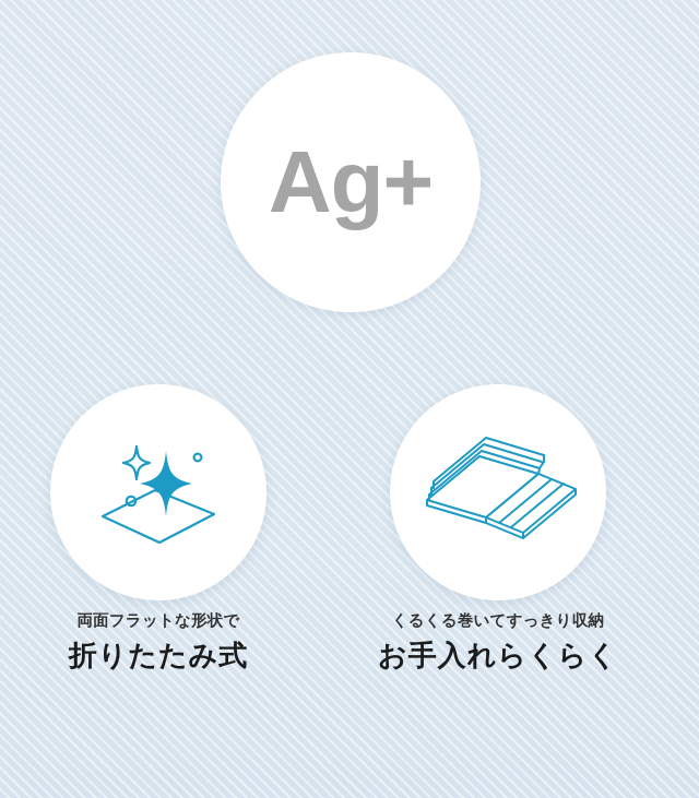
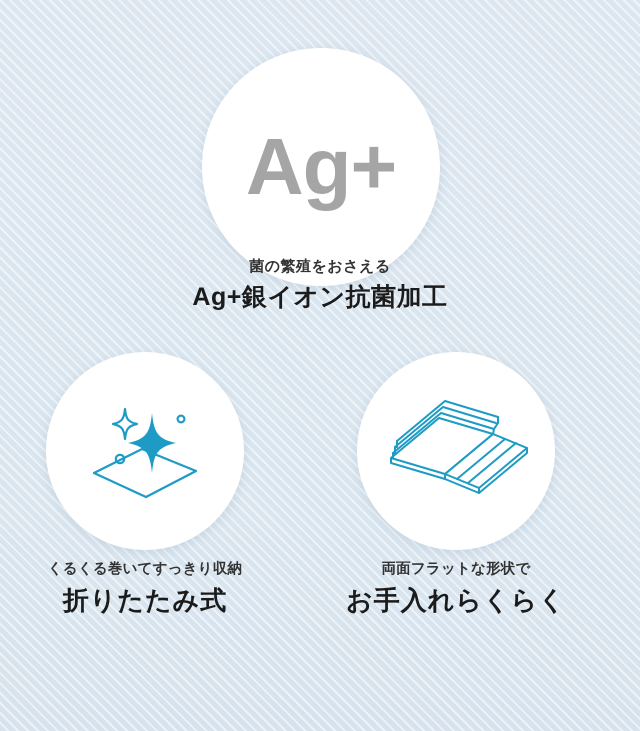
  Ag+
+ 菌の繁殖をおさえる
+ Ag+銀イオン抗菌加工
- 両面フラットな形状で
+ くるくる巻いてすっきり収納
  折りたたみ式
- くるくる巻いてすっきり収納
+ 両面フラットな形状で
  お手入れらくらく
